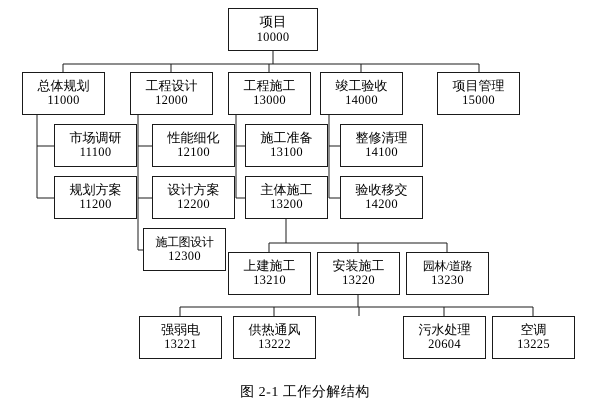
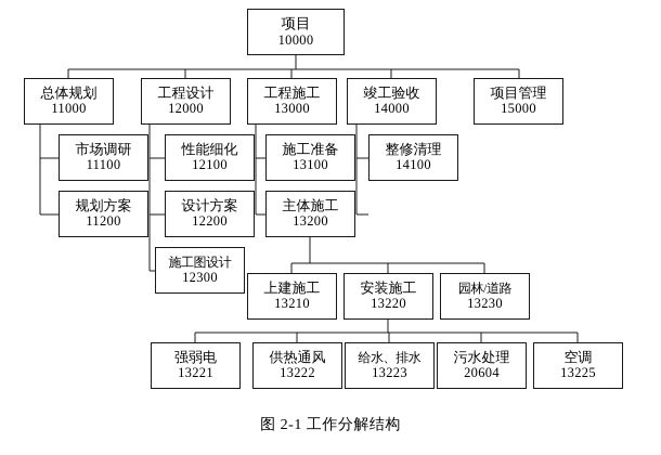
  项目
  10000
  总体规划
  11000
  工程设计
  12000
  工程施工
  13000
  竣工验收
  14000
  项目管理
  15000
  市场调研
  11100
  规划方案
  11200
  性能细化
  12100
  设计方案
  12200
  施工图设计
  12300
  施工准备
  13100
  主体施工
  13200
  整修清理
  14100
- 验收移交
- 14200
  上建施工
  13210
  安装施工
  13220
  园林/道路
  13230
  强弱电
  13221
  供热通风
  13222
+ 给水、排水
+ 13223
  污水处理
  20604
  空调
  13225
  图 2-1 工作分解结构
